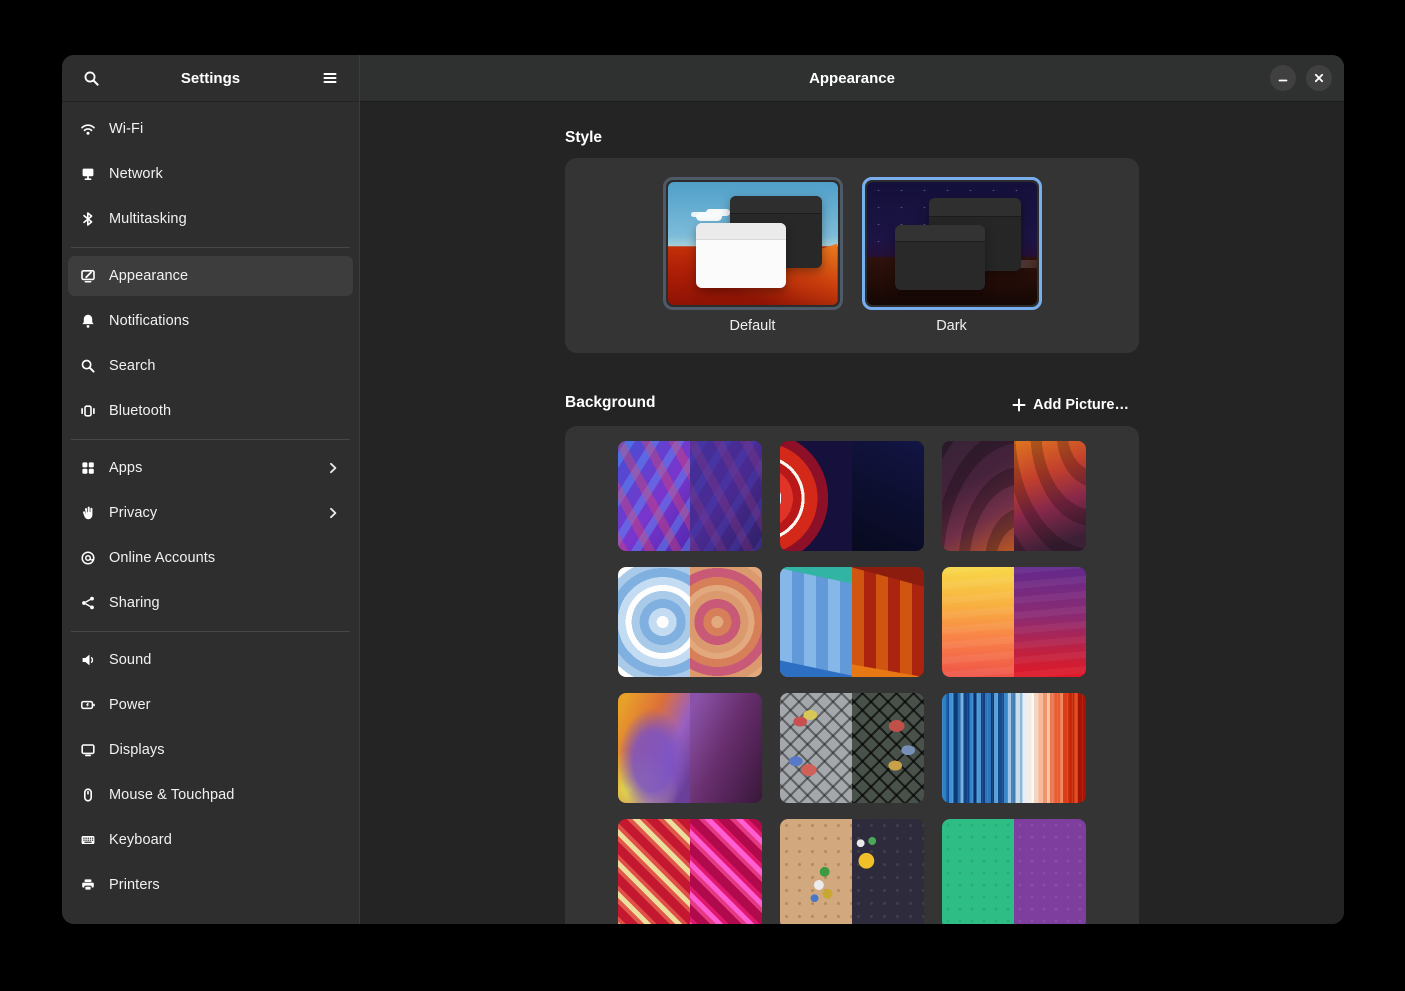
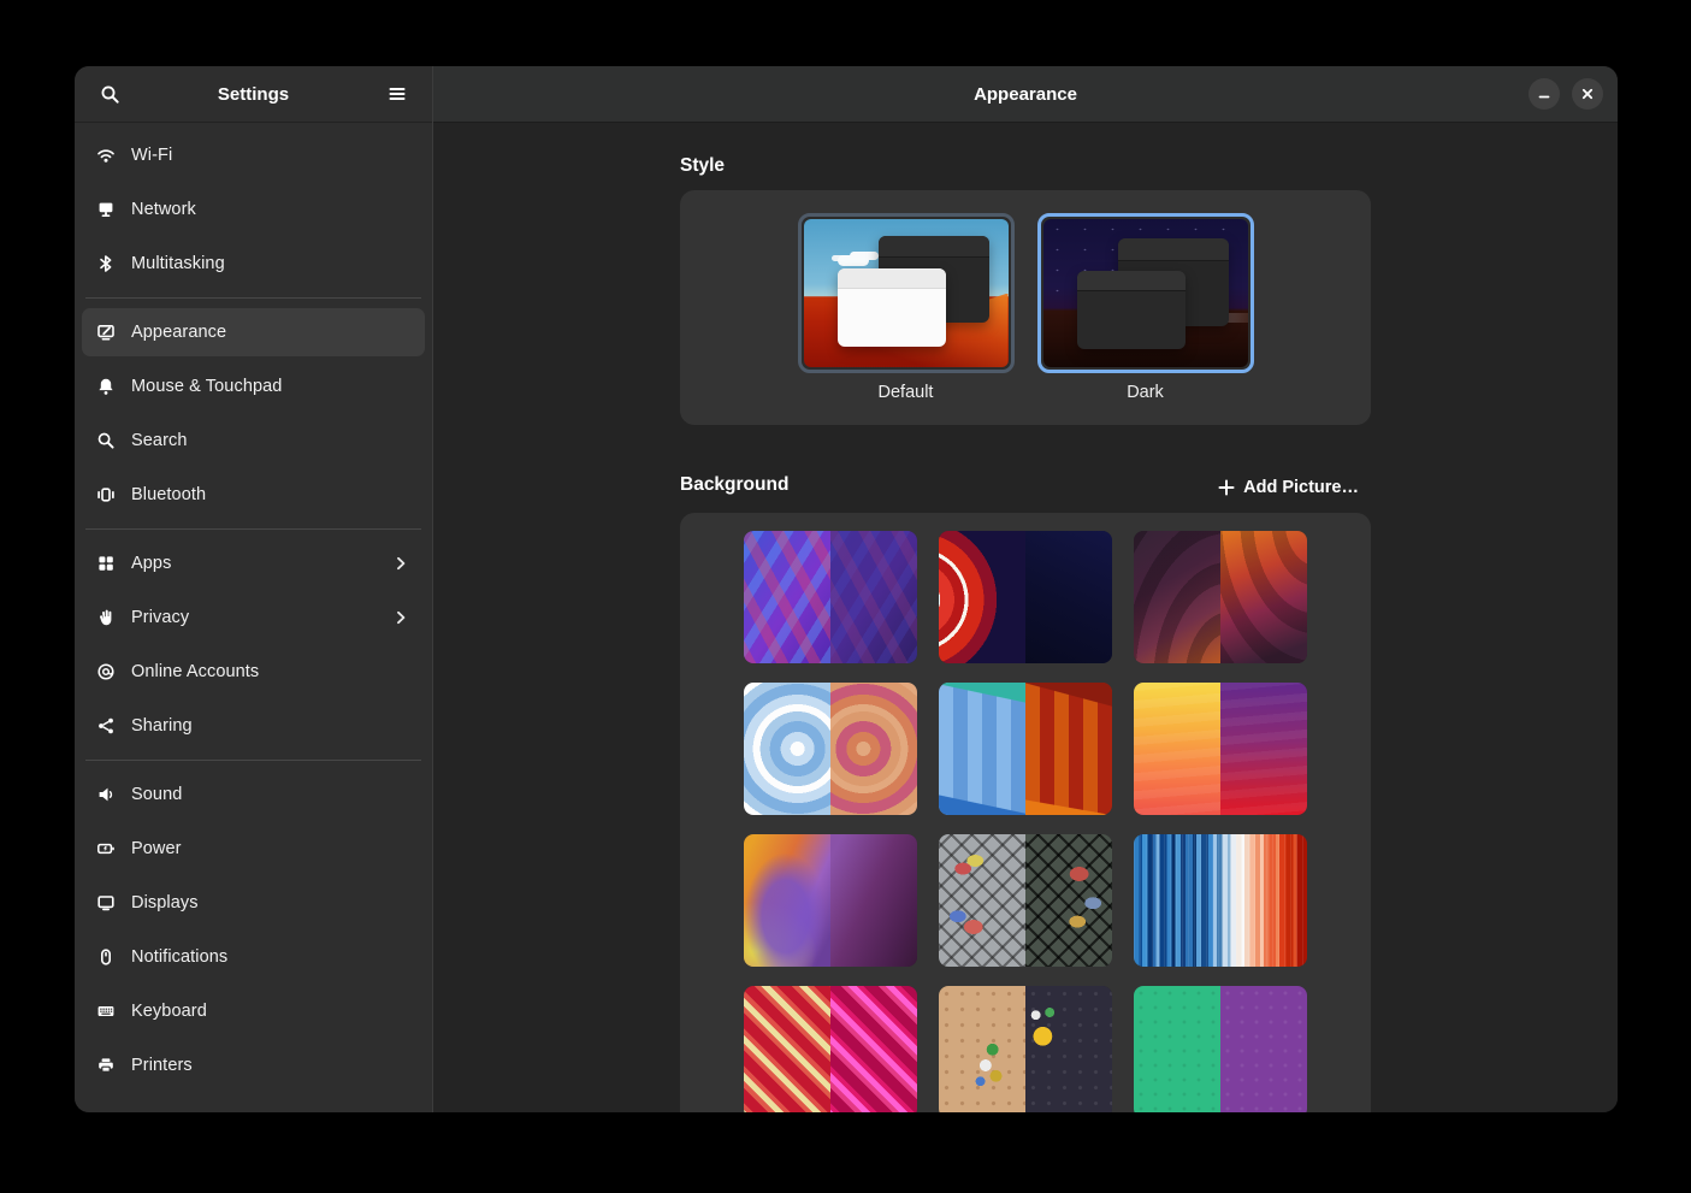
  Settings
  Wi-Fi
  Network
  Multitasking
  Appearance
- Notifications
+ Mouse & Touchpad
  Search
  Bluetooth
  Apps
  Privacy
  Online Accounts
  Sharing
  Sound
  Power
  Displays
- Mouse & Touchpad
+ Notifications
  Keyboard
  Printers
  Appearance
  Style
  Default
  Dark
  Background
  Add Picture…
